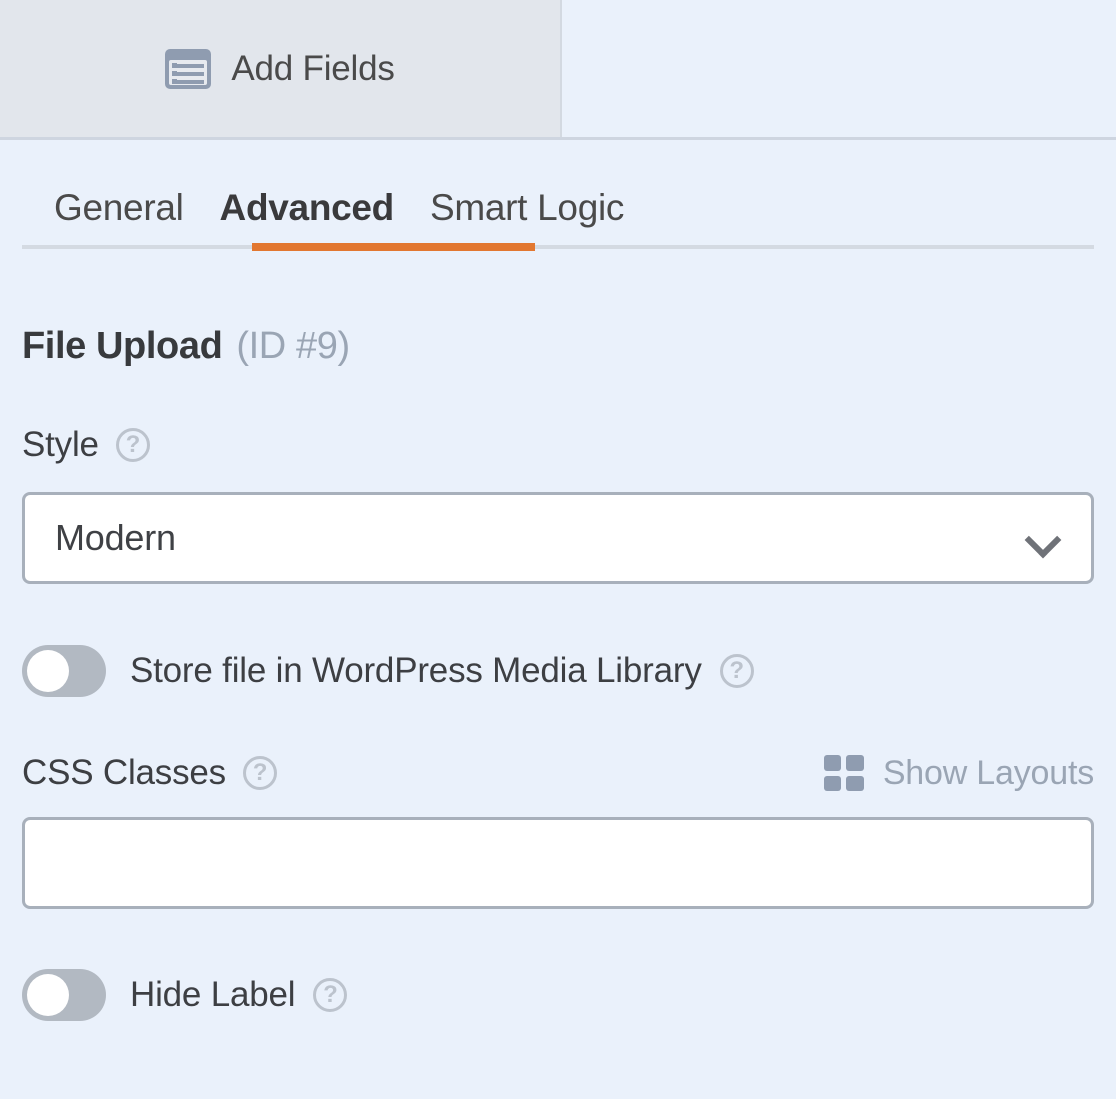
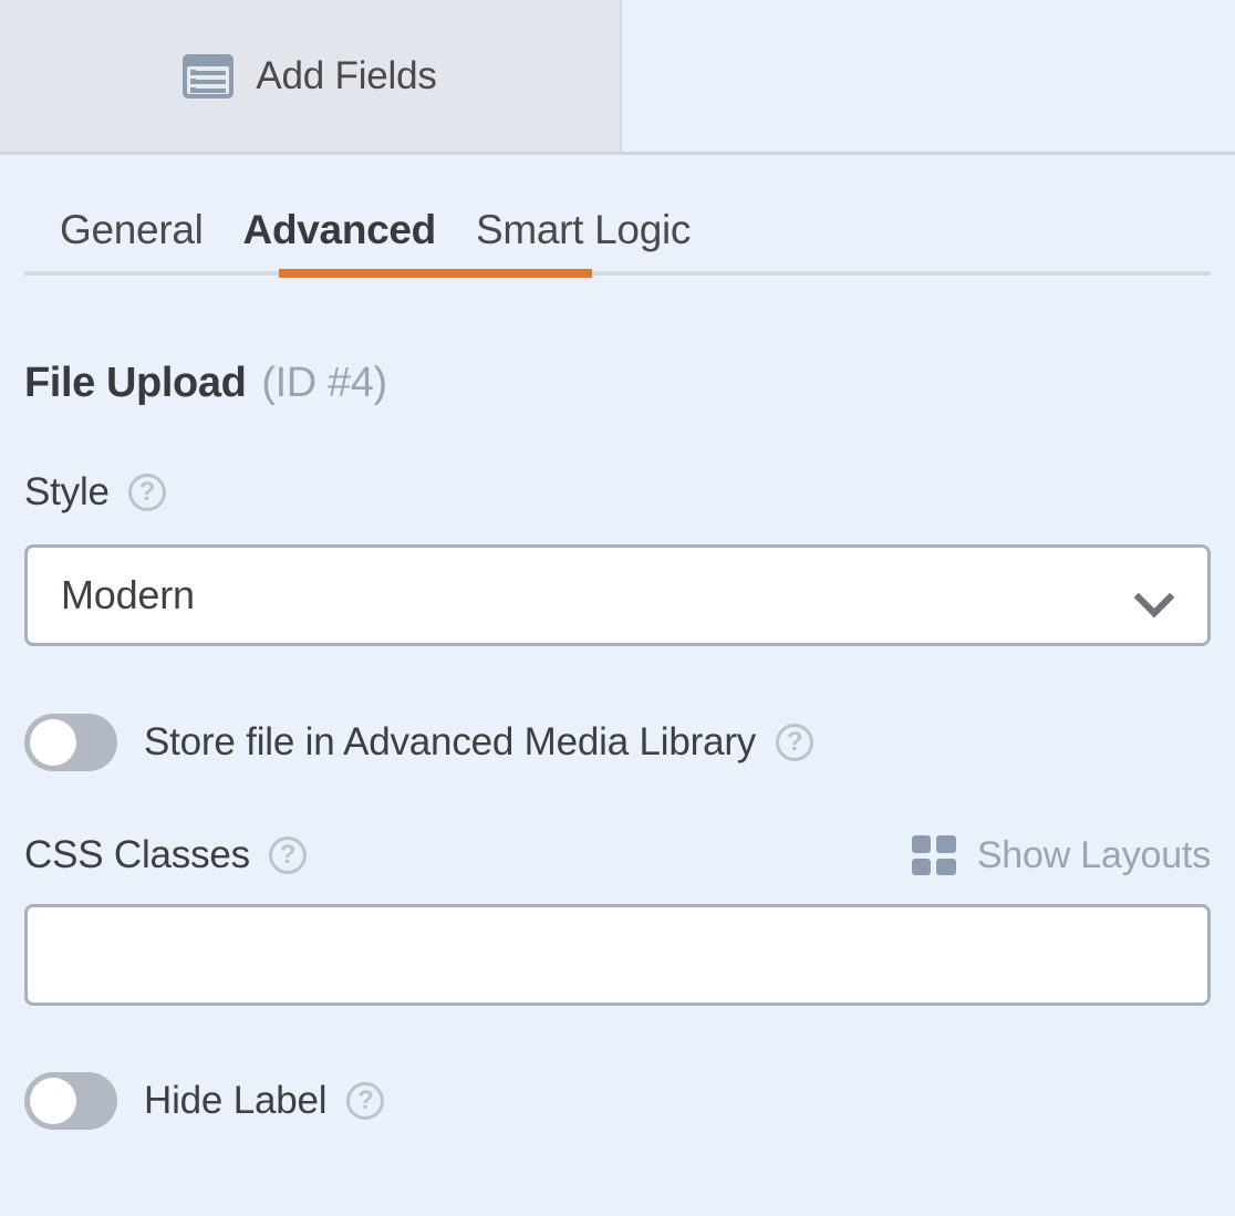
  Add Fields
  General
  Advanced
  Smart Logic
  File Upload
- (ID #9)
+ (ID #4)
  Style
  ?
  Modern
- Store file in WordPress Media Library
+ Store file in Advanced Media Library
  ?
  CSS Classes
  ?
  Show Layouts
  Hide Label
  ?
